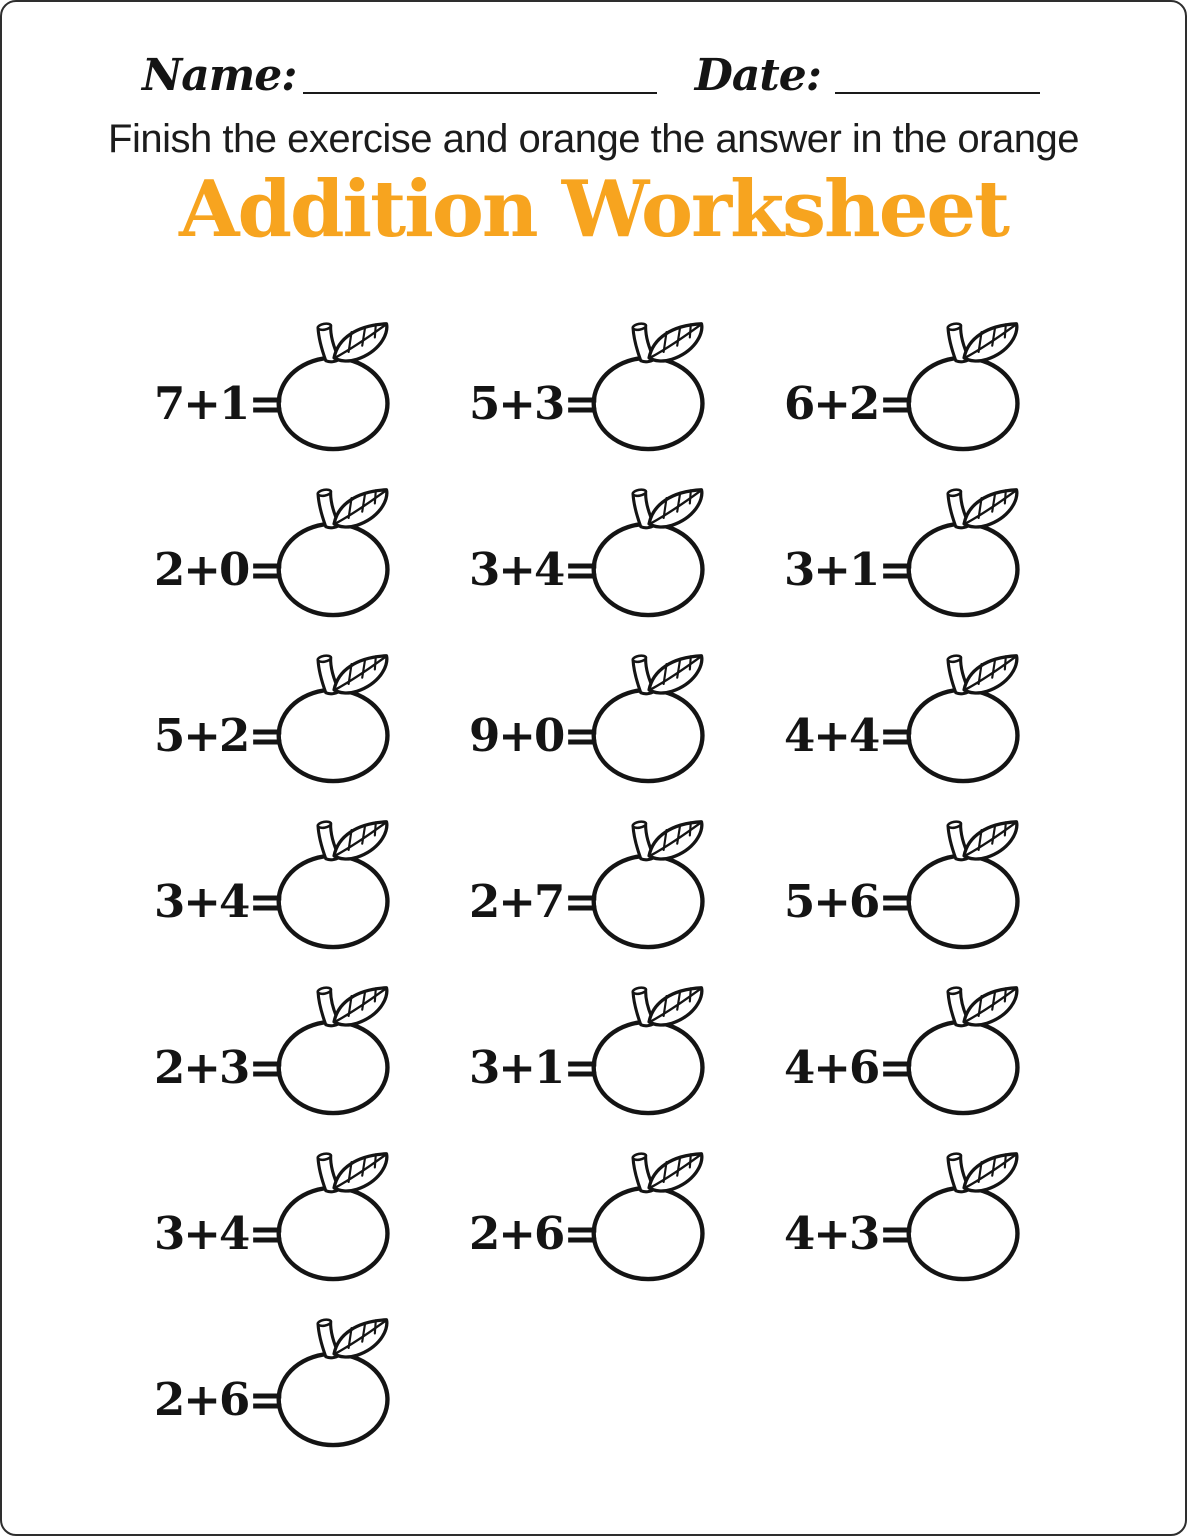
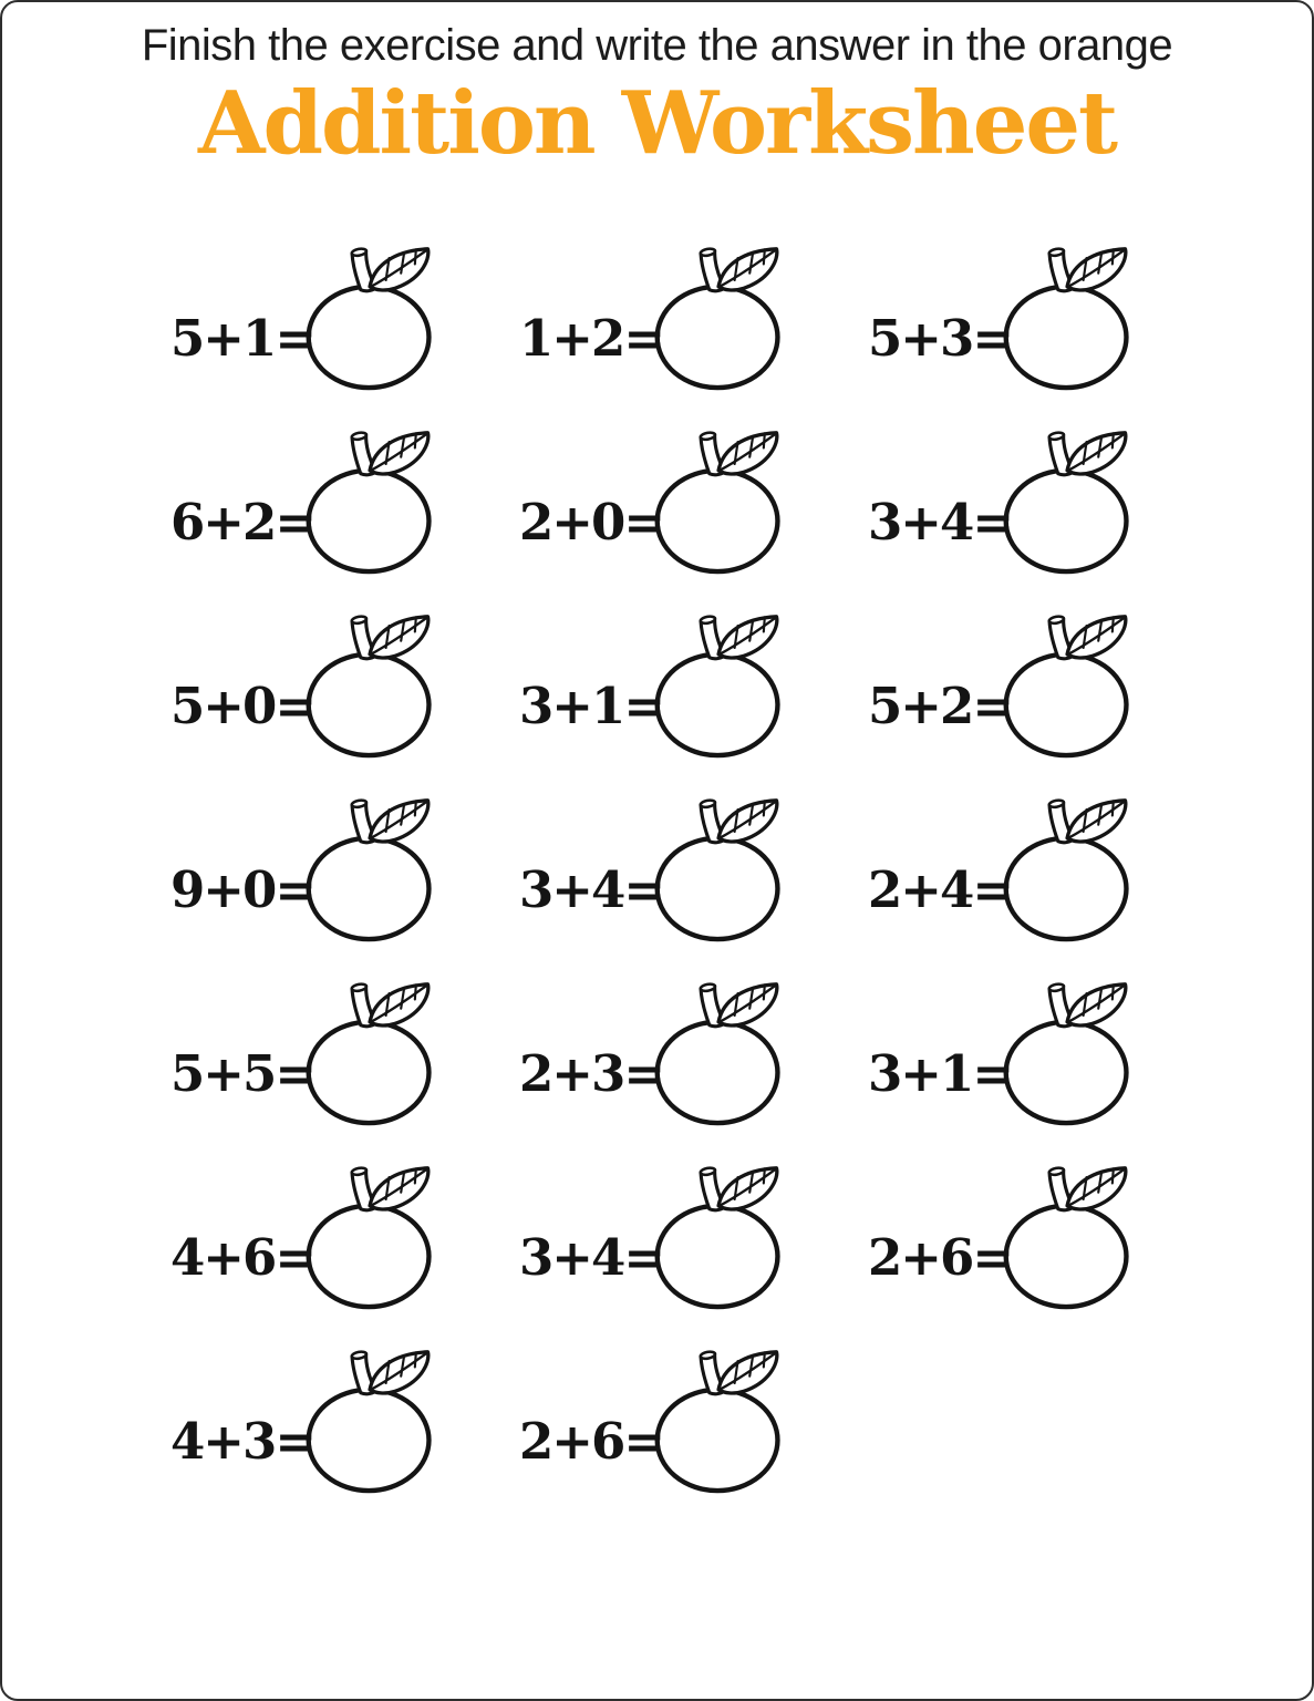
- Name:
- Date:
- Finish the exercise and orange the answer in the orange
+ Finish the exercise and write the answer in the orange
  Addition Worksheet
- 7+1=
+ 5+1=
+ 1+2=
  5+3=
  6+2=
  2+0=
  3+4=
+ 5+0=
  3+1=
  5+2=
  9+0=
- 4+4=
  3+4=
- 2+7=
+ 2+4=
- 5+6=
+ 5+5=
  2+3=
  3+1=
  4+6=
  3+4=
  2+6=
  4+3=
  2+6=
